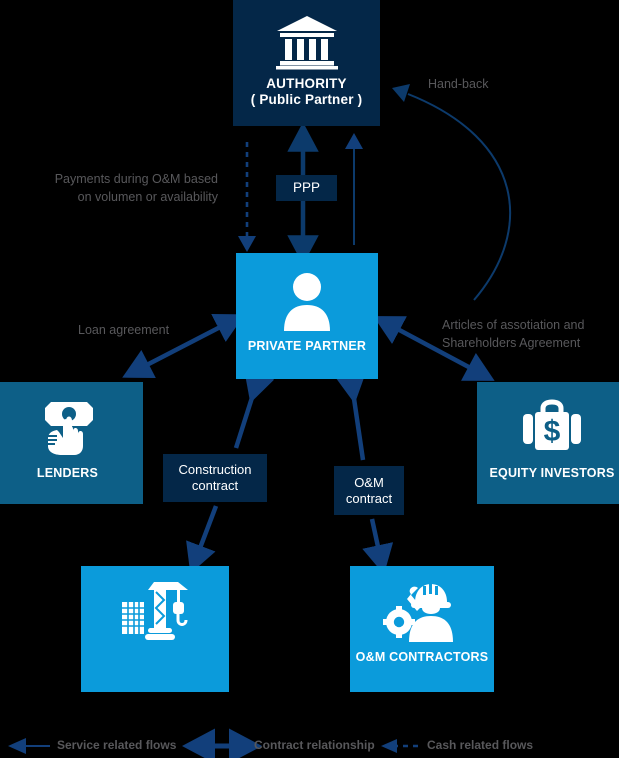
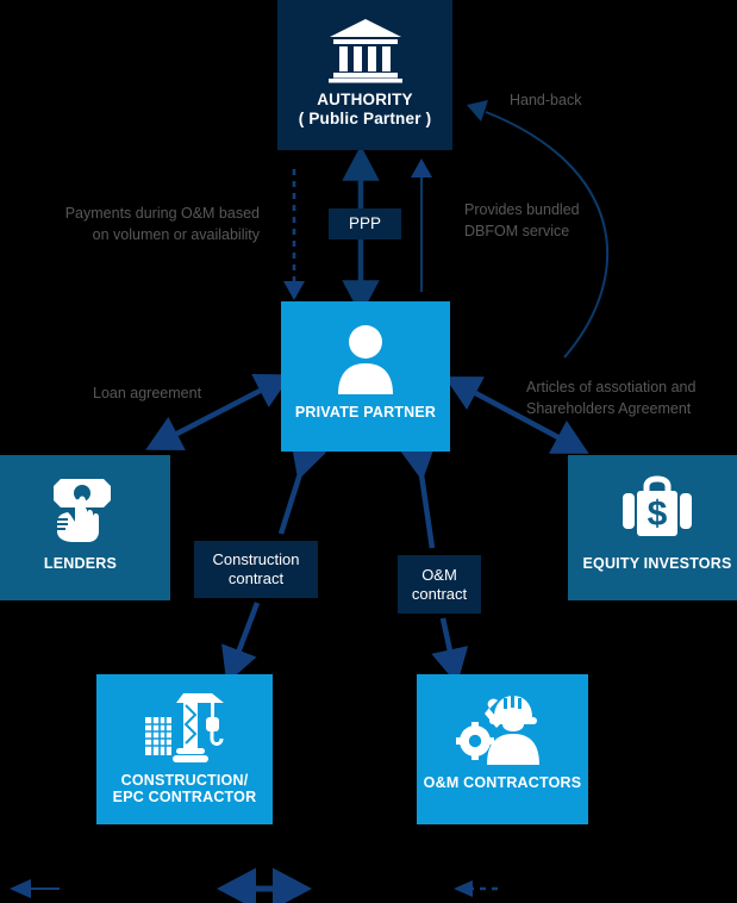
  AUTHORITY
  ( Public Partner )
  PRIVATE PARTNER
  LENDERS
  $
  EQUITY INVESTORS
+ CONSTRUCTION/
+ EPC CONTRACTOR
  O&M CONTRACTORS
  PPP
  Construction
  contract
  O&M
  contract
  Payments during O&M based
  on volumen or availability
+ Provides bundled
+ DBFOM service
  Hand-back
  Loan agreement
  Articles of assotiation and
  Shareholders Agreement
- Service related flows
- Contract relationship
- Cash related flows
